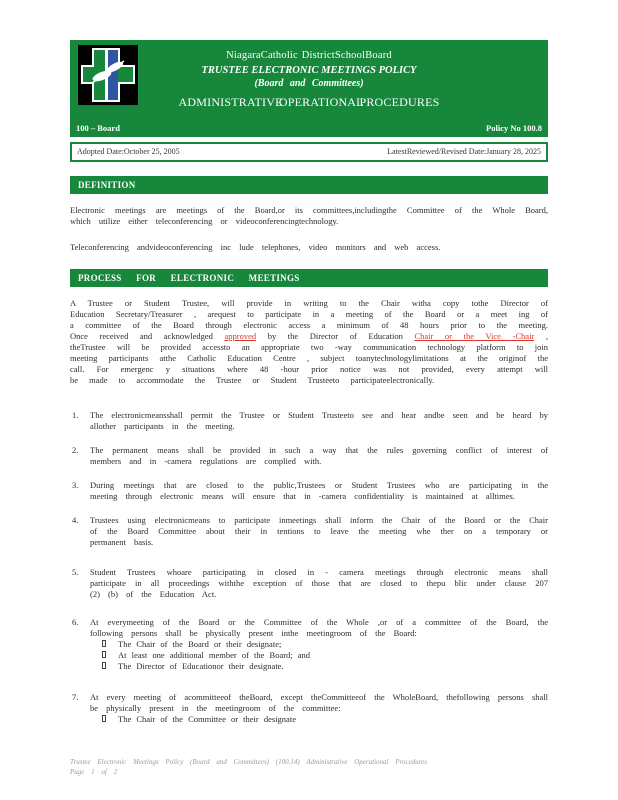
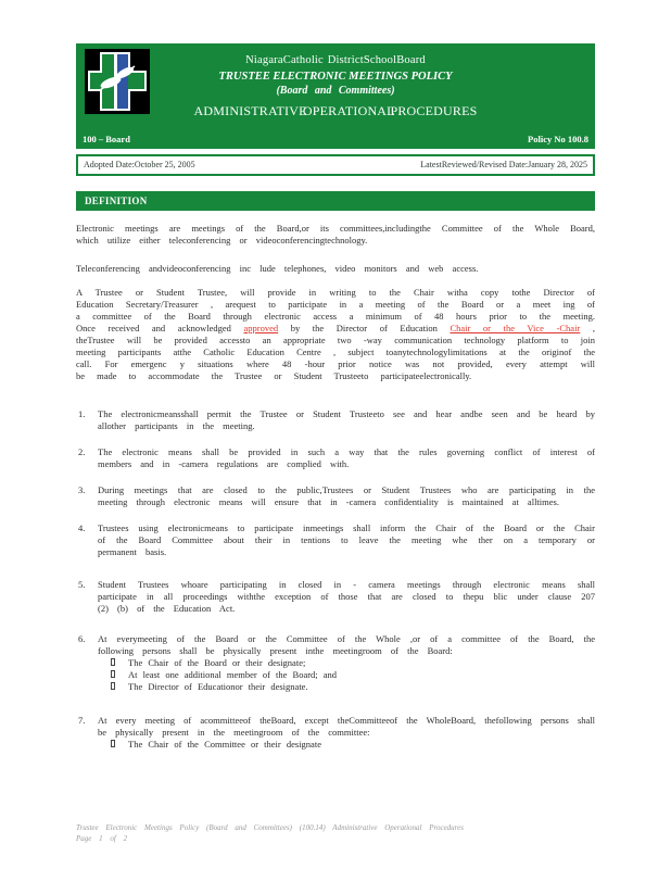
  NiagaraCatholic DistrictSchoolBoard
  TRUSTEE ELECTRONIC MEETINGS POLICY
  (Board and Committees)
  ADMINISTRATIVE OPERATIONAL PROCEDURES
  100 – Board
  Policy No 100.8
  Adopted Date:October 25, 2005
  LatestReviewed/Revised Date:January 28, 2025
  DEFINITION
  Electronic meetings are meetings of the Board,or its committees,includingthe Committee of the Whole Board, which utilize either teleconferencing or videoconferencingtechnology.
  Teleconferencing andvideoconferencing inc lude telephones, video monitors and web access.
- PROCESS FOR ELECTRONIC MEETINGS
  A Trustee or Student Trustee, will provide in writing to the Chair witha copy tothe Director of Education Secretary/Treasurer , arequest to participate in a meeting of the Board or a meet ing of a committee of the Board through electronic access a minimum of 48 hours prior to the meeting. Once received and acknowledged approved by the Director of Education Chair or the Vice -Chair , theTrustee will be provided accessto an appropriate two -way communication technology platform to join meeting participants atthe Catholic Education Centre , subject toanytechnologylimitations at the originof the call. For emergenc y situations where 48 -hour prior notice was not provided, every attempt will be made to accommodate the Trustee or Student Trusteeto participateelectronically.
  1.
  The electronicmeansshall permit the Trustee or Student Trusteeto see and hear andbe seen and be heard by allother participants in the meeting.
  2.
- The permanent means shall be provided in such a way that the rules governing conflict of interest of members and in -camera regulations are complied with.
+ The electronic means shall be provided in such a way that the rules governing conflict of interest of members and in -camera regulations are complied with.
  3.
  During meetings that are closed to the public,Trustees or Student Trustees who are participating in the meeting through electronic means will ensure that in -camera confidentiality is maintained at alltimes.
  4.
  Trustees using electronicmeans to participate inmeetings shall inform the Chair of the Board or the Chair of the Board Committee about their in tentions to leave the meeting whe ther on a temporary or permanent basis.
  5.
  Student Trustees whoare participating in closed in - camera meetings through electronic means shall participate in all proceedings withthe exception of those that are closed to thepu blic under clause 207 (2) (b) of the Education Act.
  6.
  At everymeeting of the Board or the Committee of the Whole ,or of a committee of the Board, the following persons shall be physically present inthe meetingroom of the Board:
  The Chair of the Board or their designate;
  At least one additional member of the Board; and
  The Director of Educationor their designate.
  7.
  At every meeting of acommitteeof theBoard, except theCommitteeof the WholeBoard, thefollowing persons shall be physically present in the meetingroom of the committee:
  The Chair of the Committee or their designate
  Trustee Electronic Meetings Policy (Board and Committees) (100.14) Administrative Operational Procedures
  Page 1 of 2
